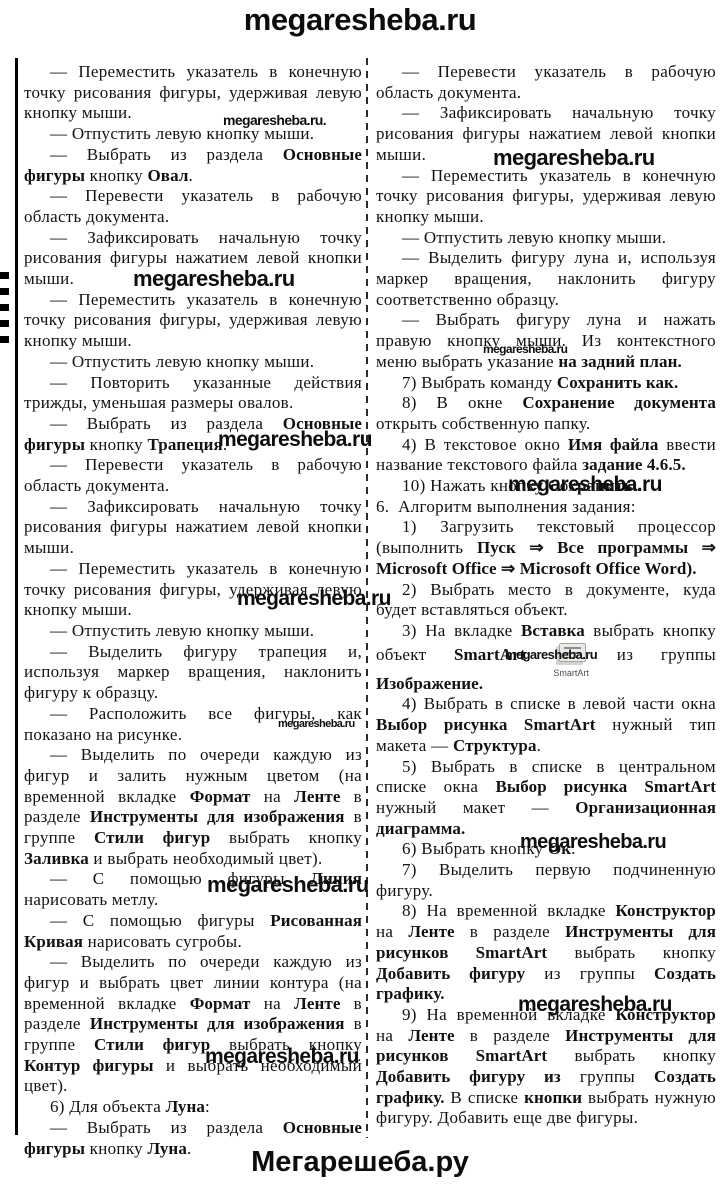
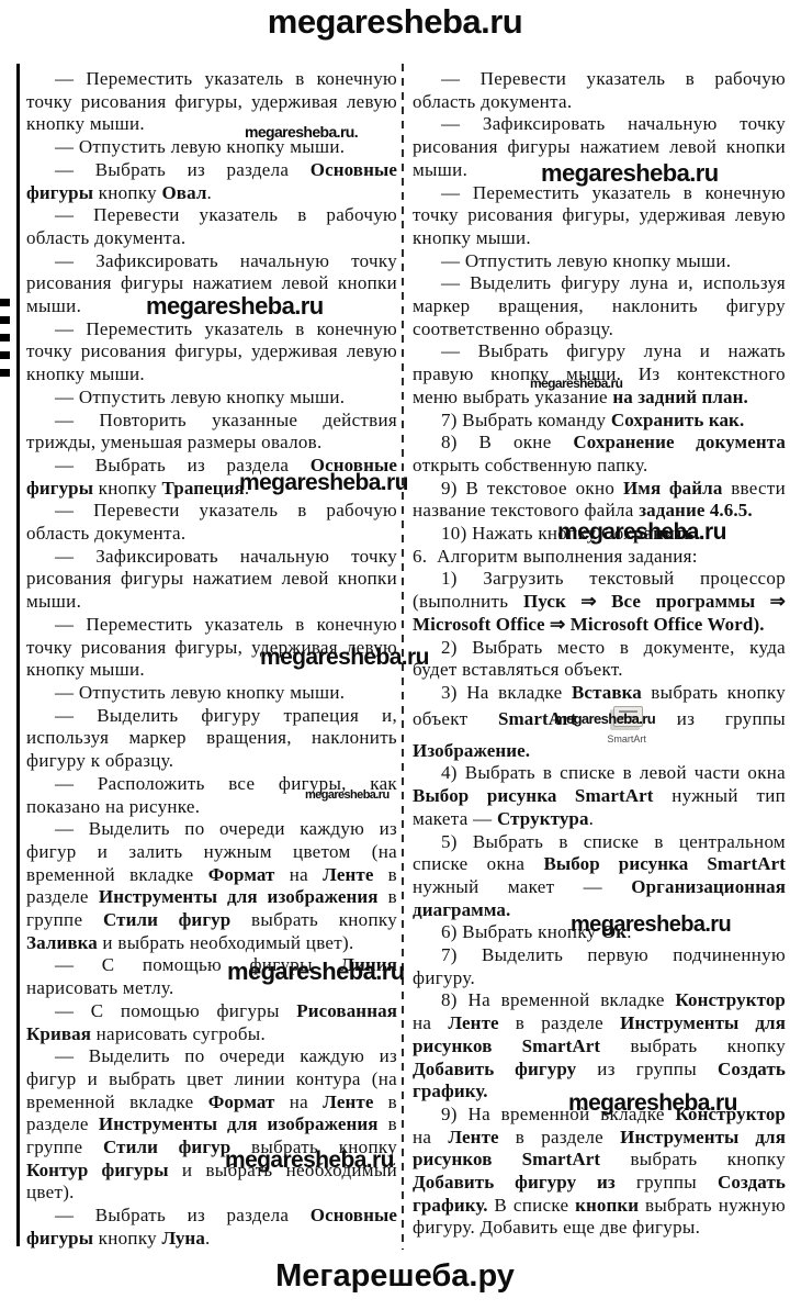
  megaresheba.ru
  — Переместить указатель в конечную точку рисования фигуры, удерживая левую кнопку мыши.
  — Отпустить левую кнопку мыши.
  — Выбрать из раздела Основные фигуры кнопку Овал.
  — Перевести указатель в рабочую область документа.
  — Зафиксировать начальную точку рисования фигуры нажатием левой кнопки мыши.
  — Переместить указатель в конечную точку рисования фигуры, удерживая левую кнопку мыши.
  — Отпустить левую кнопку мыши.
  — Повторить указанные действия трижды, уменьшая размеры овалов.
  — Выбрать из раздела Основные фигуры кнопку Трапеция.
  — Перевести указатель в рабочую область документа.
  — Зафиксировать начальную точку рисования фигуры нажатием левой кнопки мыши.
  — Переместить указатель в конечную точку рисования фигуры, удерживая левую кнопку мыши.
  — Отпустить левую кнопку мыши.
  — Выделить фигуру трапеция и, используя маркер вращения, наклонить фигуру к образцу.
  — Расположить все фигуры, как показано на рисунке.
  — Выделить по очереди каждую из фигур и залить нужным цветом (на временной вкладке Формат на Ленте в разделе Инструменты для изображения в группе Стили фигур выбрать кнопку Заливка и выбрать необходимый цвет).
  — С помощью фигуры Линия нарисовать метлу.
  — С помощью фигуры Рисованная Кривая нарисовать сугробы.
  — Выделить по очереди каждую из фигур и выбрать цвет линии контура (на временной вкладке Формат на Ленте в разделе Инструменты для изображения в группе Стили фигур выбрать кнопку Контур фигуры и выбрать необходимый цвет).
- 6) Для объекта Луна:
  — Выбрать из раздела Основные фигуры кнопку Луна.
  — Перевести указатель в рабочую область документа.
  — Зафиксировать начальную точку рисования фигуры нажатием левой кнопки мыши.
  — Переместить указатель в конечную точку рисования фигуры, удерживая левую кнопку мыши.
  — Отпустить левую кнопку мыши.
  — Выделить фигуру луна и, используя маркер вращения, наклонить фигуру соответственно образцу.
  — Выбрать фигуру луна и нажать правую кнопку мыши. Из контекстного меню выбрать указание на задний план.
  7) Выбрать команду Сохранить как.
  8) В окне Сохранение документа открыть собственную папку.
- 4) В текстовое окно Имя файла ввести название текстового файла задание 4.6.5.
+ 9) В текстовое окно Имя файла ввести название текстового файла задание 4.6.5.
  10) Нажать кнопку Сохранить.
  6. Алгоритм выполнения задания:
  1) Загрузить текстовый процессор (выполнить Пуск ⇒ Все программы ⇒ Microsoft Office ⇒ Microsoft Office Word).
  2) Выбрать место в документе, куда будет вставляться объект.
  3) На вкладке Вставка выбрать кнопку объект SmartArt
  SmartArt
  из группы Изображение.
  4) Выбрать в списке в левой части окна Выбор рисунка SmartArt нужный тип макета — Структура.
  5) Выбрать в списке в центральном списке окна Выбор рисунка SmartArt нужный макет — Организационная диаграмма.
  6) Выбрать кнопку Ок.
  7) Выделить первую подчиненную фигуру.
  8) На временной вкладке Конструктор на Ленте в разделе Инструменты для рисунков SmartArt выбрать кнопку Добавить фигуру из группы Создать графику.
  9) На временной вкладке Конструктор на Ленте в разделе Инструменты для рисунков SmartArt выбрать кнопку Добавить фигуру из группы Создать графику. В списке кнопки выбрать нужную фигуру. Добавить еще две фигуры.
  Мегарешеба.ру
  megaresheba.ru.
  megaresheba.ru
  megaresheba.ru
  megaresheba.ru
  megaresheba.ru
  megaresheba.ru
  megaresheba.ru
  megaresheba.ru
  megaresheba.ru
  megaresheba.ru
  megaresheba.ru
  megaresheba.ru
  megaresheba.ru
